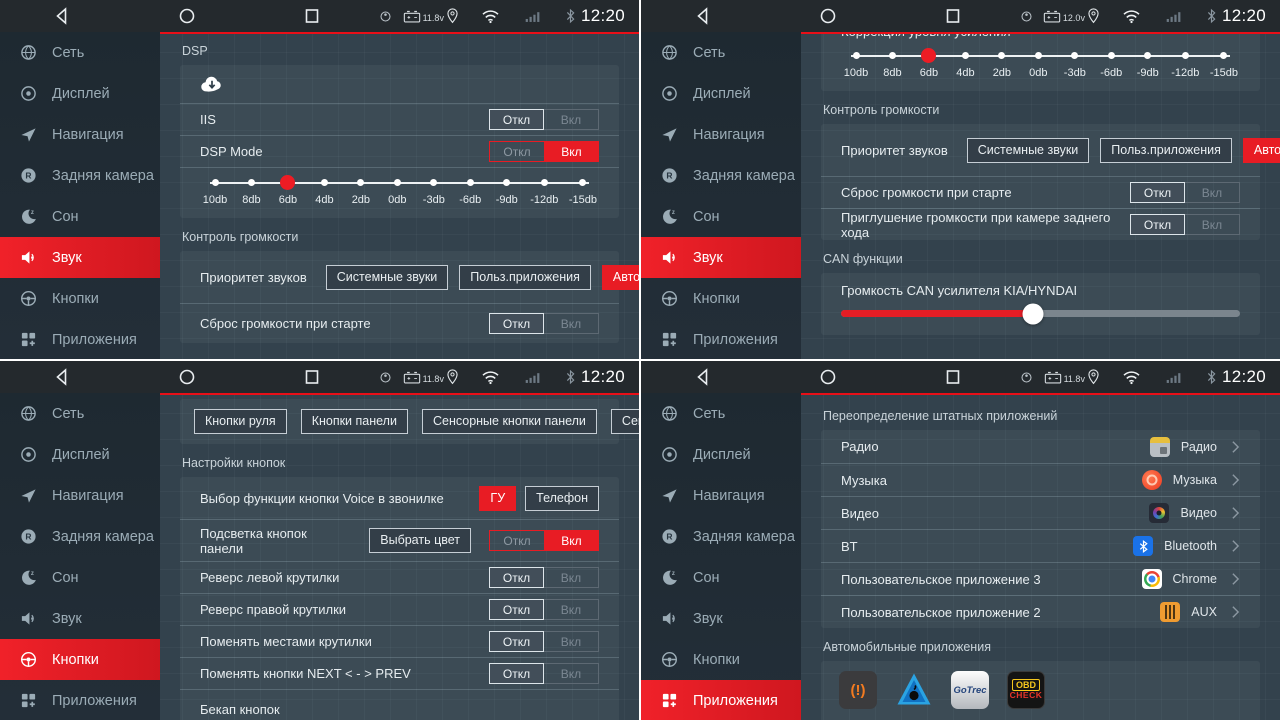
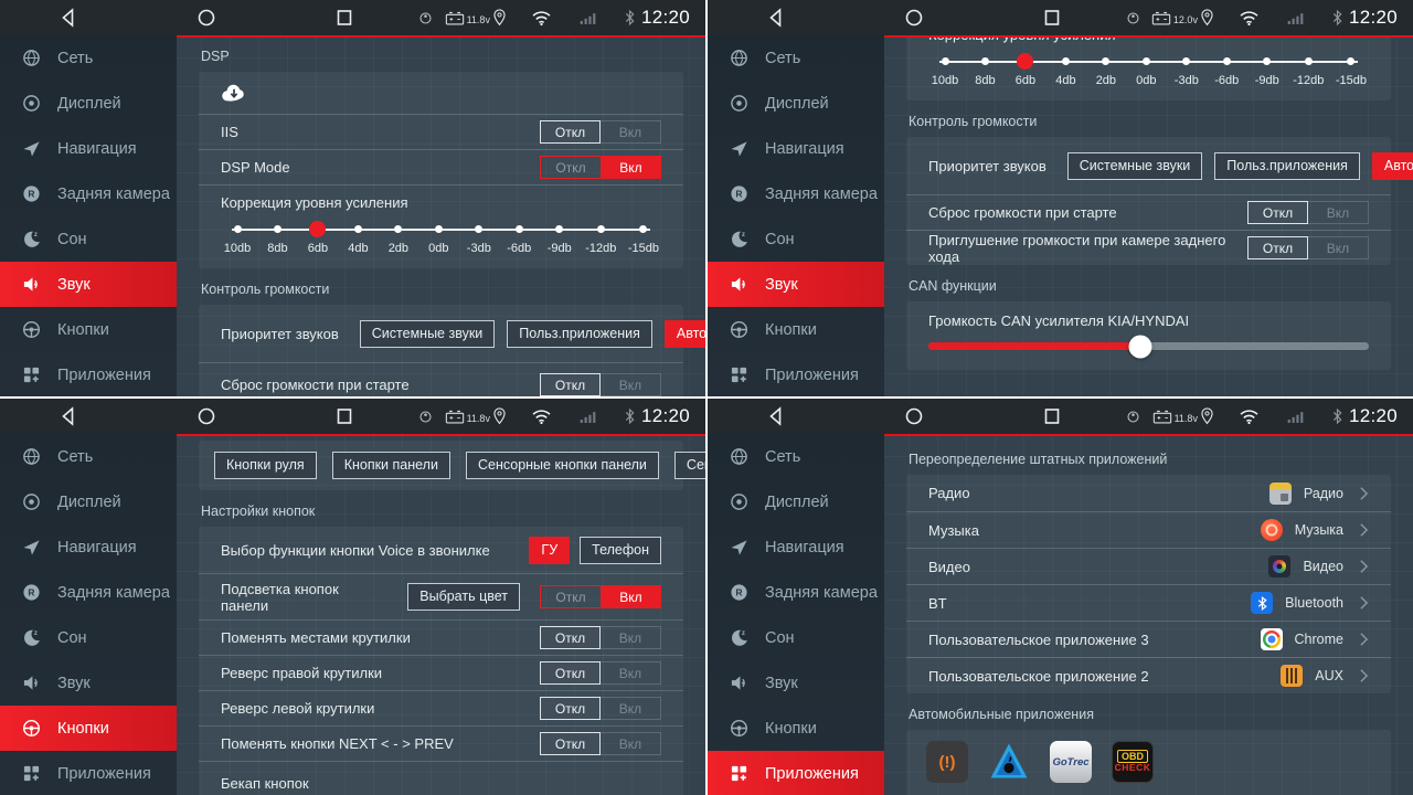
  11.8v
  12:20
  Сеть
  Дисплей
  Навигация
  Задняя камера
  Сон
  Звук
  Кнопки
  Приложения
  DSP
  IIS
  Откл
  Вкл
  DSP Mode
  Откл
  Вкл
+ Коррекция уровня усиления
  10db
  8db
  6db
  4db
  2db
  0db
  -3db
  -6db
  -9db
  -12db
  -15db
  Контроль громкости
  Приоритет звуков
  Системные звуки
  Польз.приложения
  Сброс громкости при старте
  Откл
  Вкл
  12.0v
  12:20
  Сеть
  Дисплей
  Навигация
  Задняя камера
  Сон
  Звук
  Кнопки
  Приложения
  10db
  8db
  6db
  4db
  2db
  0db
  -3db
  -6db
  -9db
  -12db
  -15db
  Контроль громкости
  Приоритет звуков
  Системные звуки
  Польз.приложения
  Сброс громкости при старте
  Откл
  Вкл
  Приглушение громкости при камере заднего хода
  Откл
  Вкл
  CAN функции
  Громкость CAN усилителя KIA/HYNDAI
  11.8v
  12:20
  Сеть
  Дисплей
  Навигация
  Задняя камера
  Сон
  Звук
  Кнопки
  Приложения
  Кнопки руля
  Кнопки панели
  Сенсорные кнопки панели
  Настройки кнопок
  Выбор функции кнопки Voice в звонилке
  ГУ
  Телефон
  Подсветка кнопок панели
  Выбрать цвет
  Откл
  Вкл
- Реверс левой крутилки
+ Поменять местами крутилки
  Откл
  Вкл
  Реверс правой крутилки
  Откл
  Вкл
- Поменять местами крутилки
+ Реверс левой крутилки
  Откл
  Вкл
  Поменять кнопки NEXT < - > PREV
  Откл
  Вкл
  Бекап кнопок
  11.8v
  12:20
  Сеть
  Дисплей
  Навигация
  Задняя камера
  Сон
  Звук
  Кнопки
  Приложения
  Переопределение штатных приложений
  Радио
  Радио
  Музыка
  Музыка
  Видео
  Видео
  BT
  Bluetooth
  Пользовательское приложение 3
  Chrome
  Пользовательское приложение 2
  AUX
  Автомобильные приложения
  (!)
  GoTrec
  OBD
  CHECK
